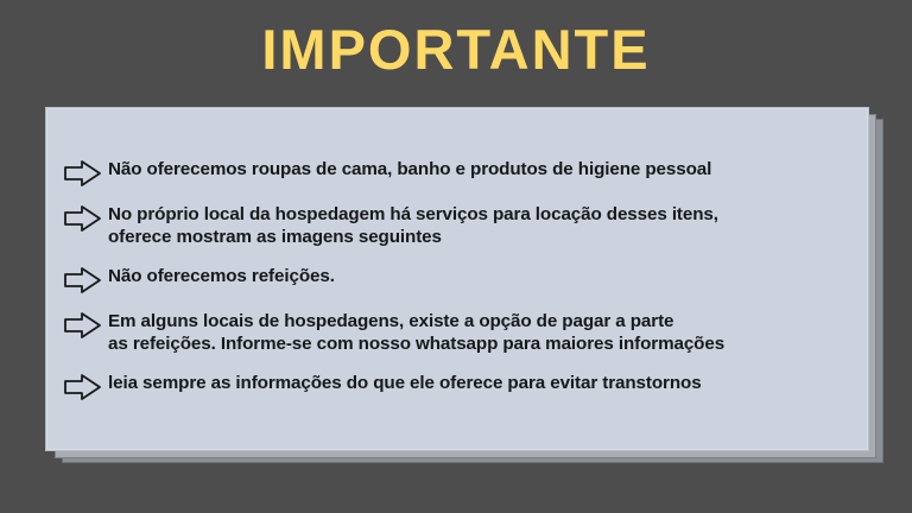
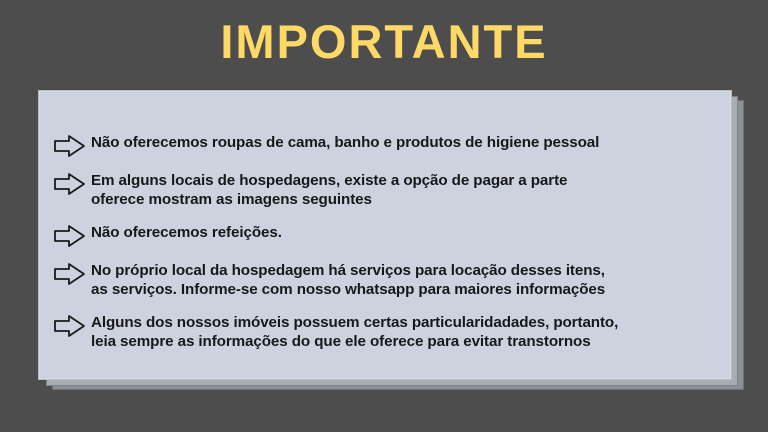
  IMPORTANTE
  Não oferecemos roupas de cama, banho e produtos de higiene pessoal
- No próprio local da hospedagem há serviços para locação desses itens,
+ Em alguns locais de hospedagens, existe a opção de pagar a parte
  oferece mostram as imagens seguintes
  Não oferecemos refeições.
- Em alguns locais de hospedagens, existe a opção de pagar a parte
+ No próprio local da hospedagem há serviços para locação desses itens,
- as refeições. Informe-se com nosso whatsapp para maiores informações
+ as serviços. Informe-se com nosso whatsapp para maiores informações
+ Alguns dos nossos imóveis possuem certas particularidadades, portanto,
  leia sempre as informações do que ele oferece para evitar transtornos
